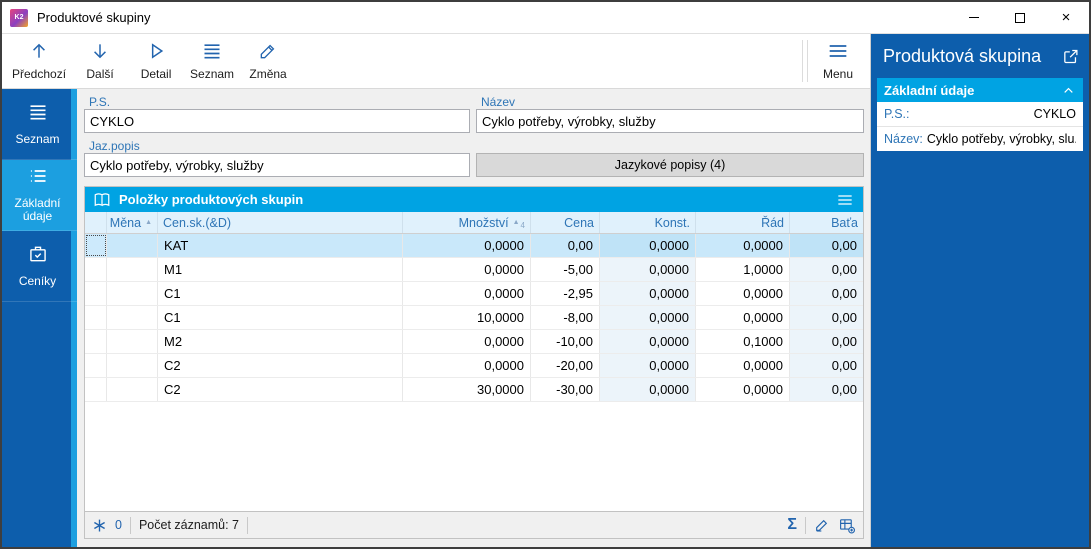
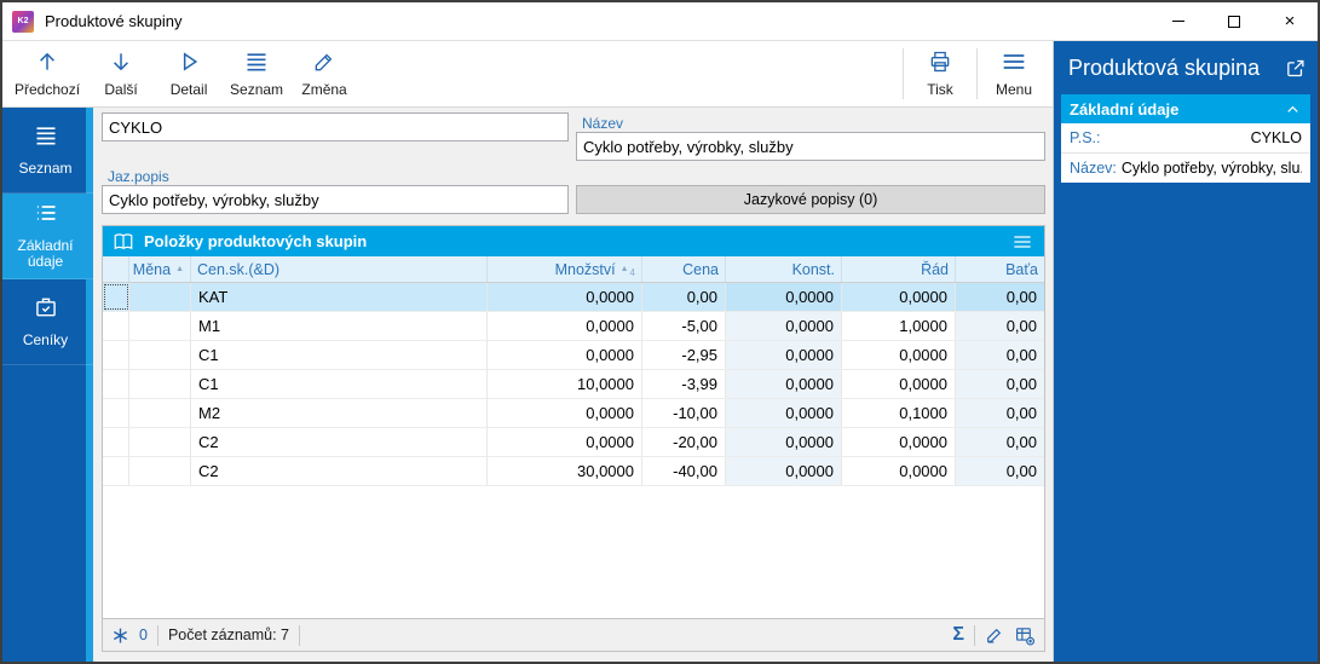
  Produktové skupiny
  ×
  Předchozí
  Další
  Detail
  Seznam
  Změna
+ Tisk
  Menu
  Seznam
  Základní údaje
  Ceníky
- P.S.
  CYKLO
  Název
  Cyklo potřeby, výrobky, služby
  Jaz.popis
  Cyklo potřeby, výrobky, služby
- Jazykové popisy (4)
+ Jazykové popisy (0)
  Položky produktových skupin
  Měna
  Cen.sk.(&D)
  Množství
  4
  Cena
  Konst.
  Řád
  Baťa
  KAT
  0,0000
  0,00
  0,0000
  0,0000
  0,00
  M1
  0,0000
  -5,00
  0,0000
  1,0000
  0,00
  C1
  0,0000
  -2,95
  0,0000
  0,0000
  0,00
  C1
  10,0000
- -8,00
+ -3,99
  0,0000
  0,0000
  0,00
  M2
  0,0000
  -10,00
  0,0000
  0,1000
  0,00
  C2
  0,0000
  -20,00
  0,0000
  0,0000
  0,00
  C2
  30,0000
- -30,00
+ -40,00
  0,0000
  0,0000
  0,00
  0
  Počet záznamů: 7
  Σ
  Produktová skupina
  Základní údaje
  P.S.:
  CYKLO
  Název:
  Cyklo potřeby, výrobky, slu
